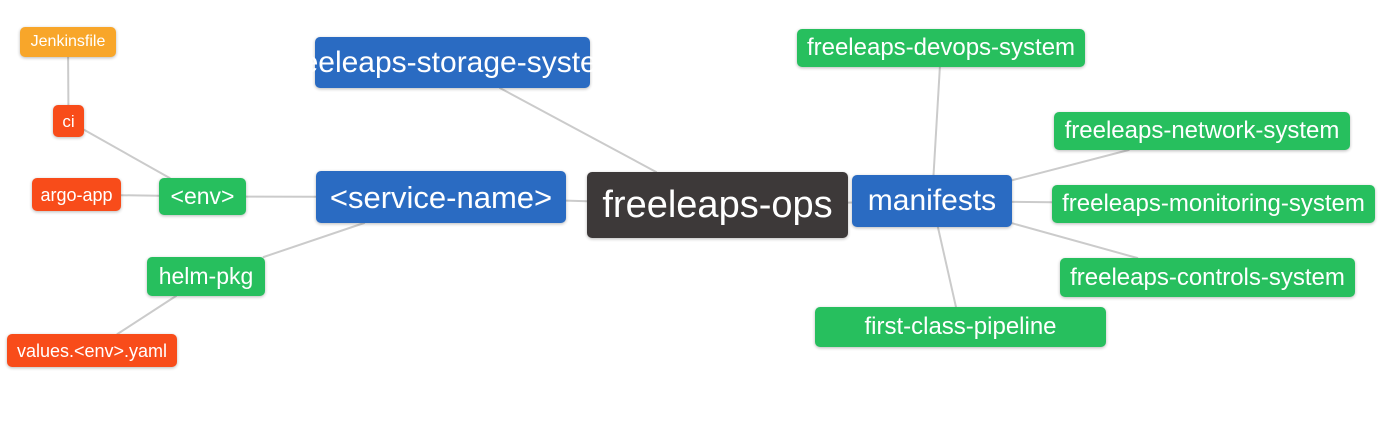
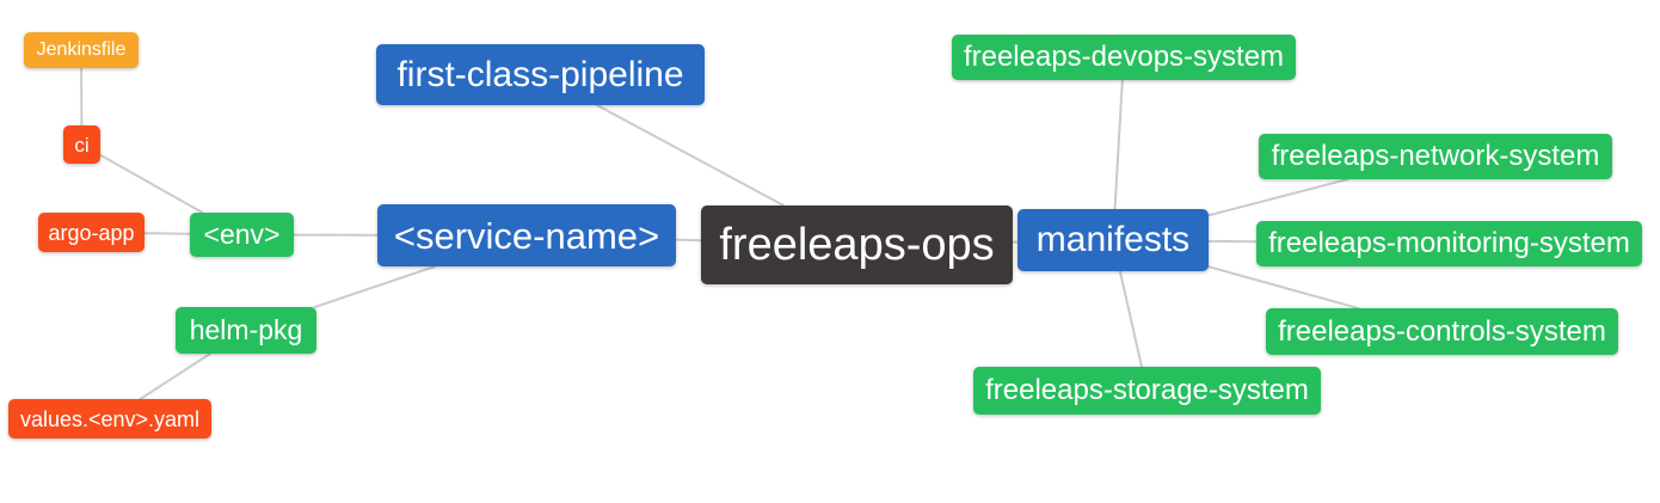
  Jenkinsfile
  ci
  argo-app
  <env>
  helm-pkg
  values.<env>.yaml
  <service-name>
- freeleaps-storage-system
+ first-class-pipeline
  freeleaps-ops
  manifests
  freeleaps-devops-system
  freeleaps-network-system
  freeleaps-monitoring-system
  freeleaps-controls-system
- first-class-pipeline
+ freeleaps-storage-system
